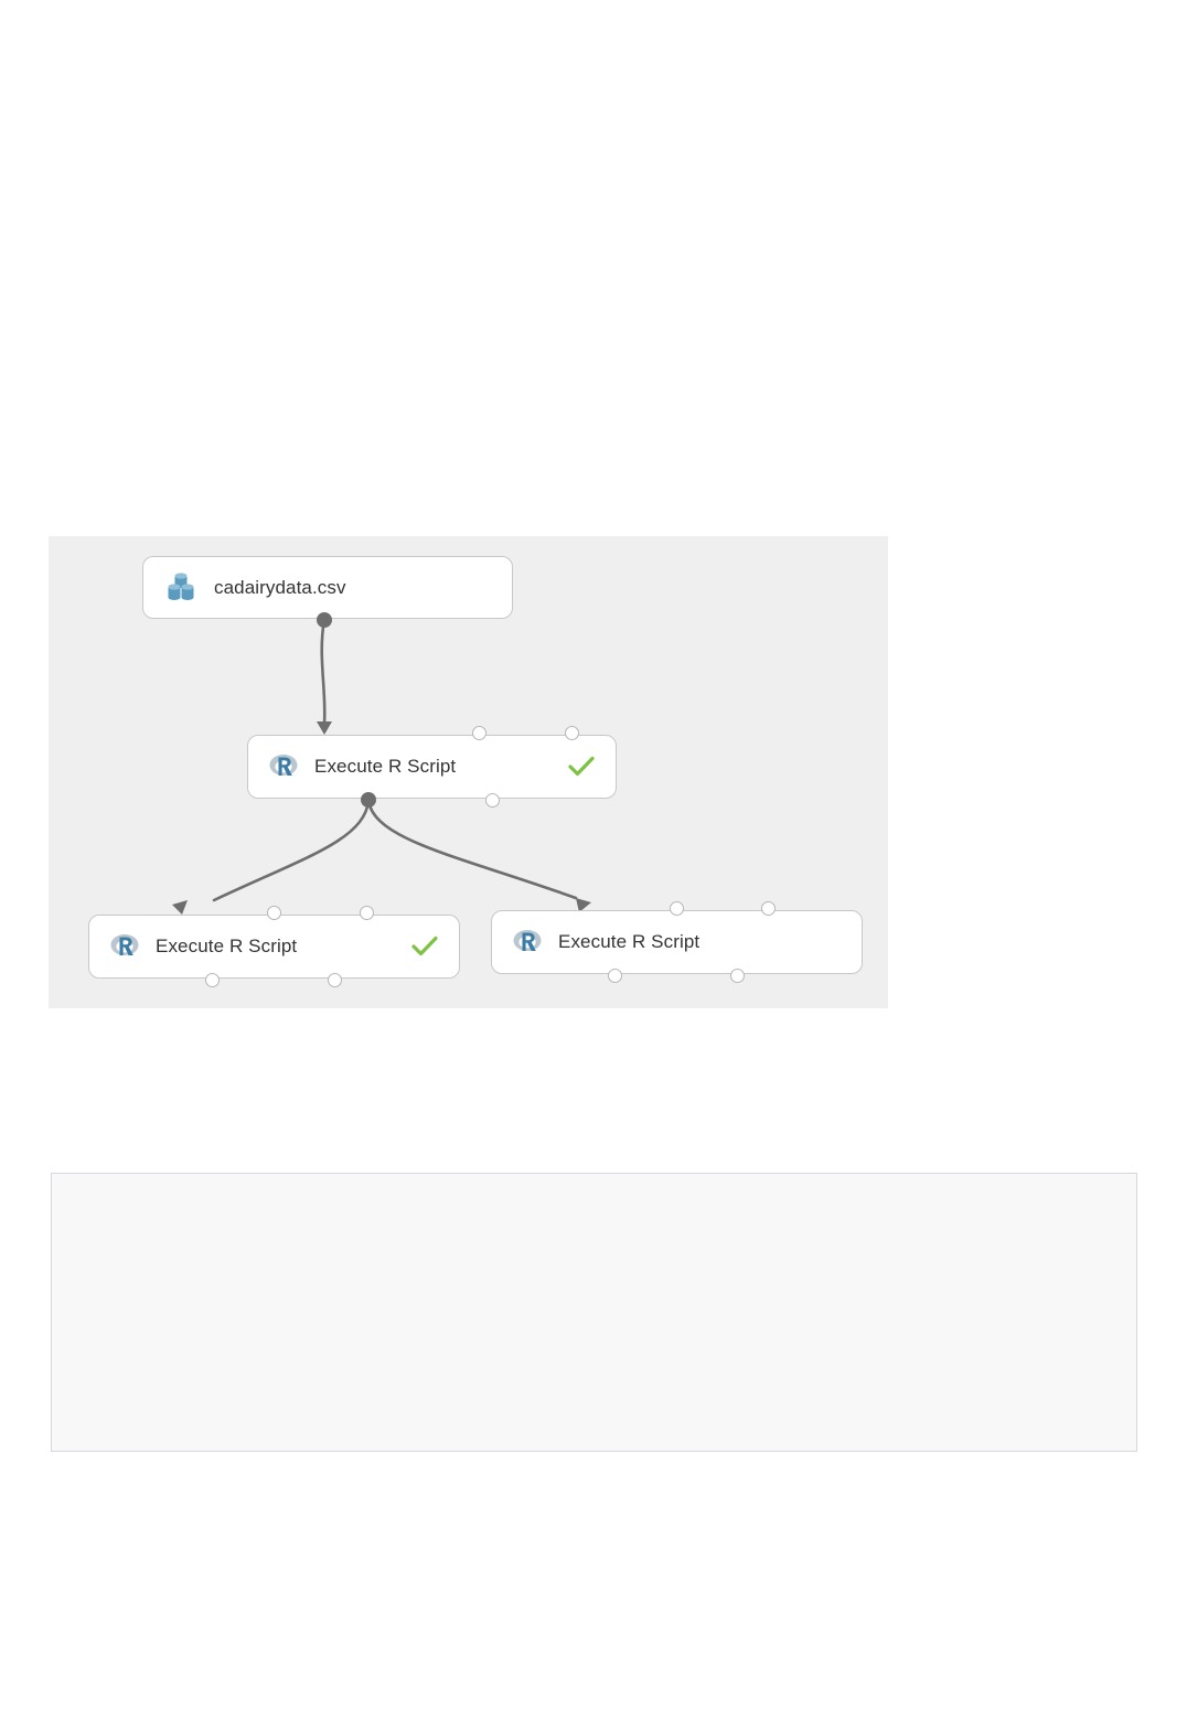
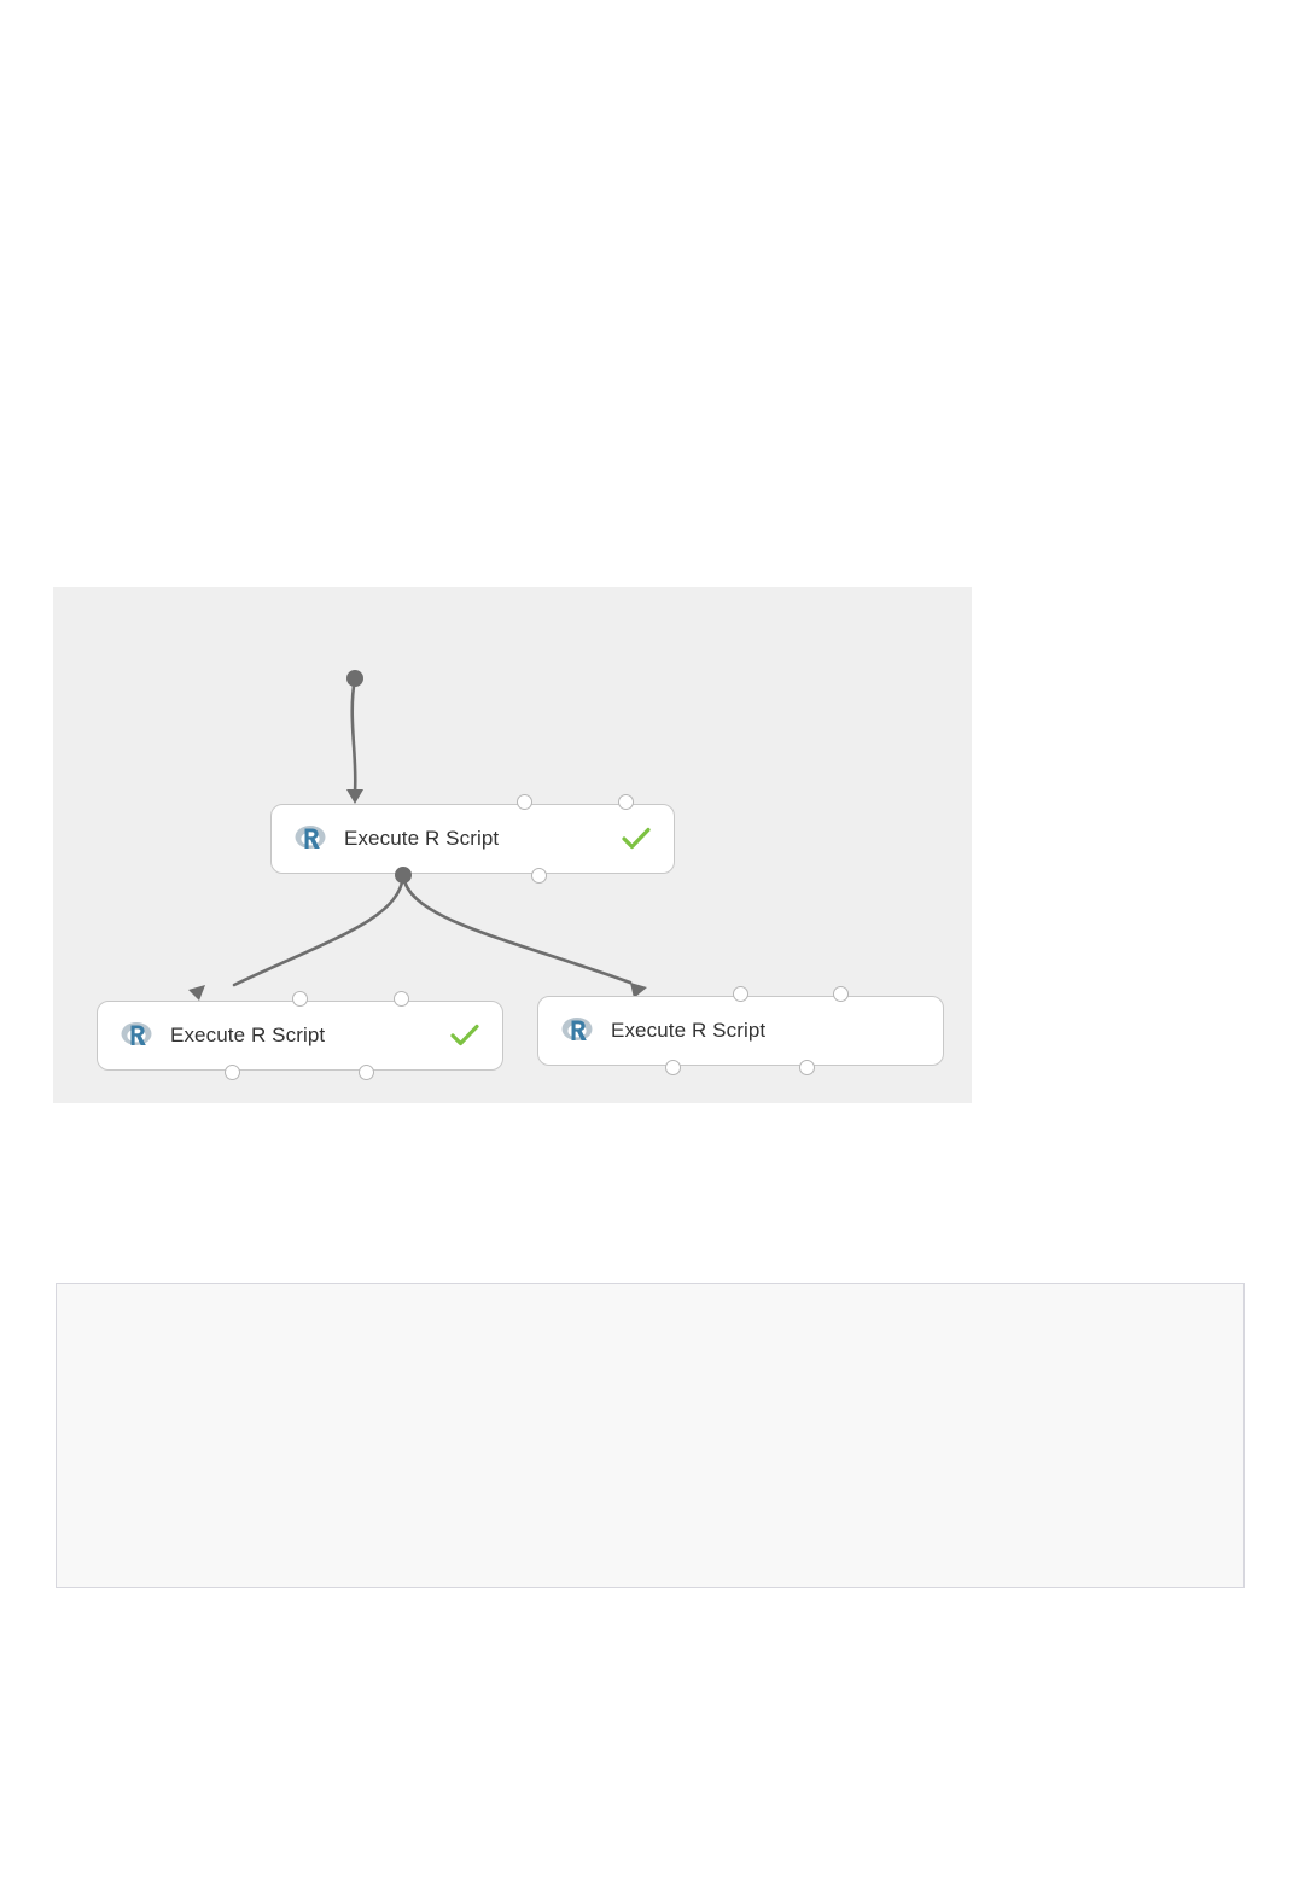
- cadairydata.csv
  Execute R Script
  Execute R Script
  Execute R Script
